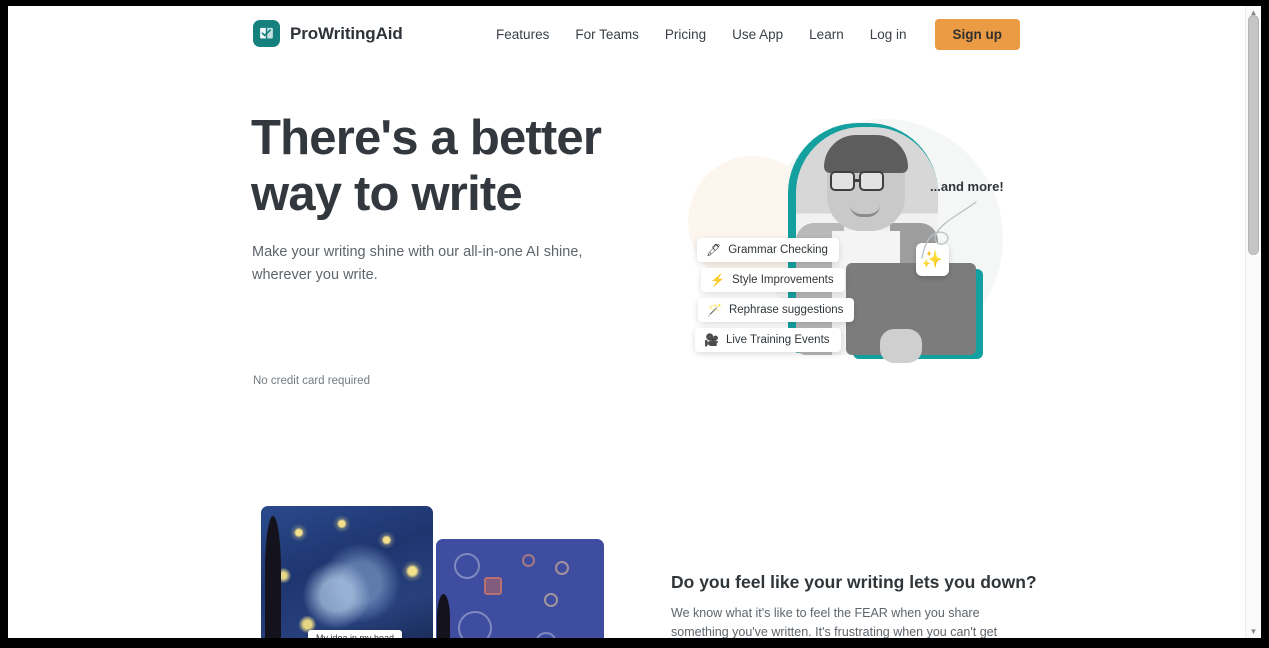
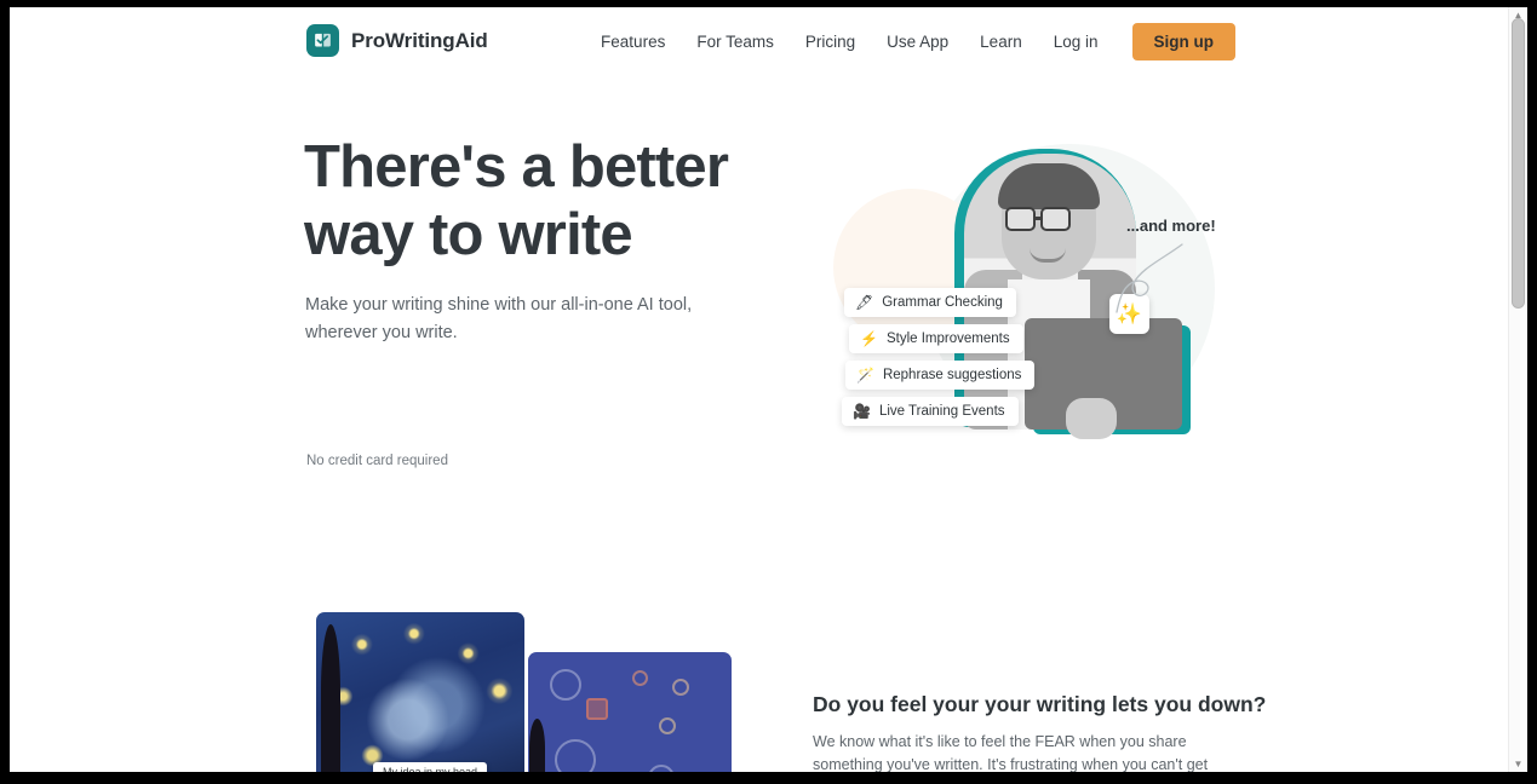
  ProWritingAid
  Features
  For Teams
  Pricing
  Use App
  Learn
  Log in
  Sign up
  There's a better way to write
- Make your writing shine with our all-in-one AI shine, wherever you write.
+ Make your writing shine with our all-in-one AI tool, wherever you write.
  No credit card required
  ✨
  ...and more!
  🖋
  Grammar Checking
  ⚡
  Style Improvements
  🪄
  Rephrase suggestions
  🎥
  Live Training Events
- Do you feel like your writing lets you down?
+ Do you feel your your writing lets you down?
  We know what it's like to feel the FEAR when you share something you've written. It's frustrating when you can't get
  ▲
  ▼
